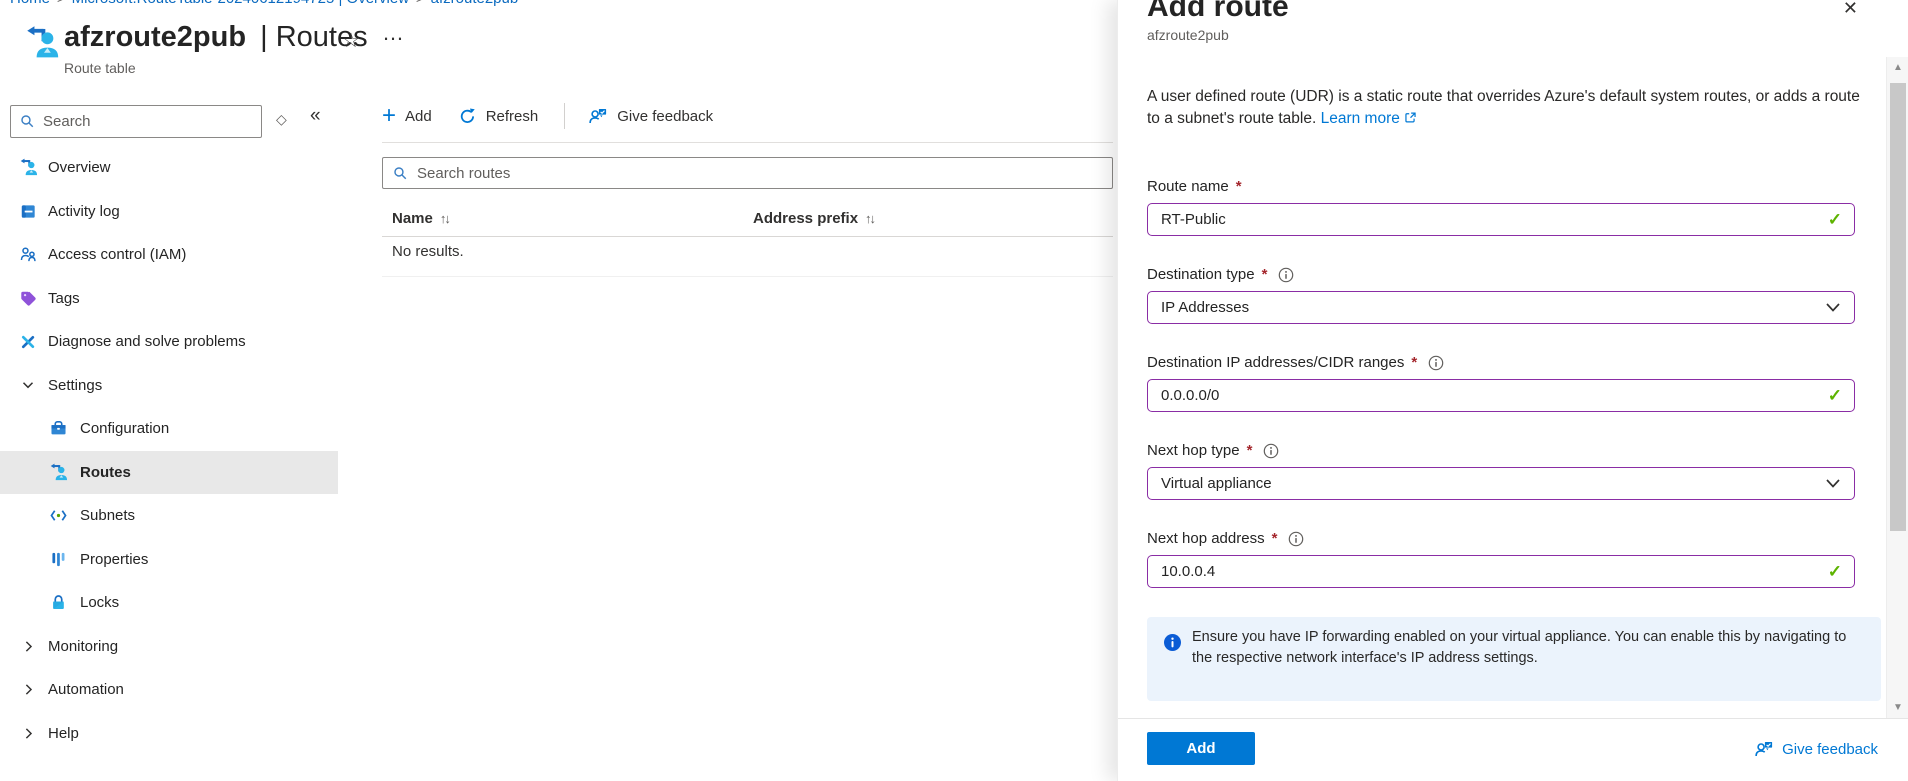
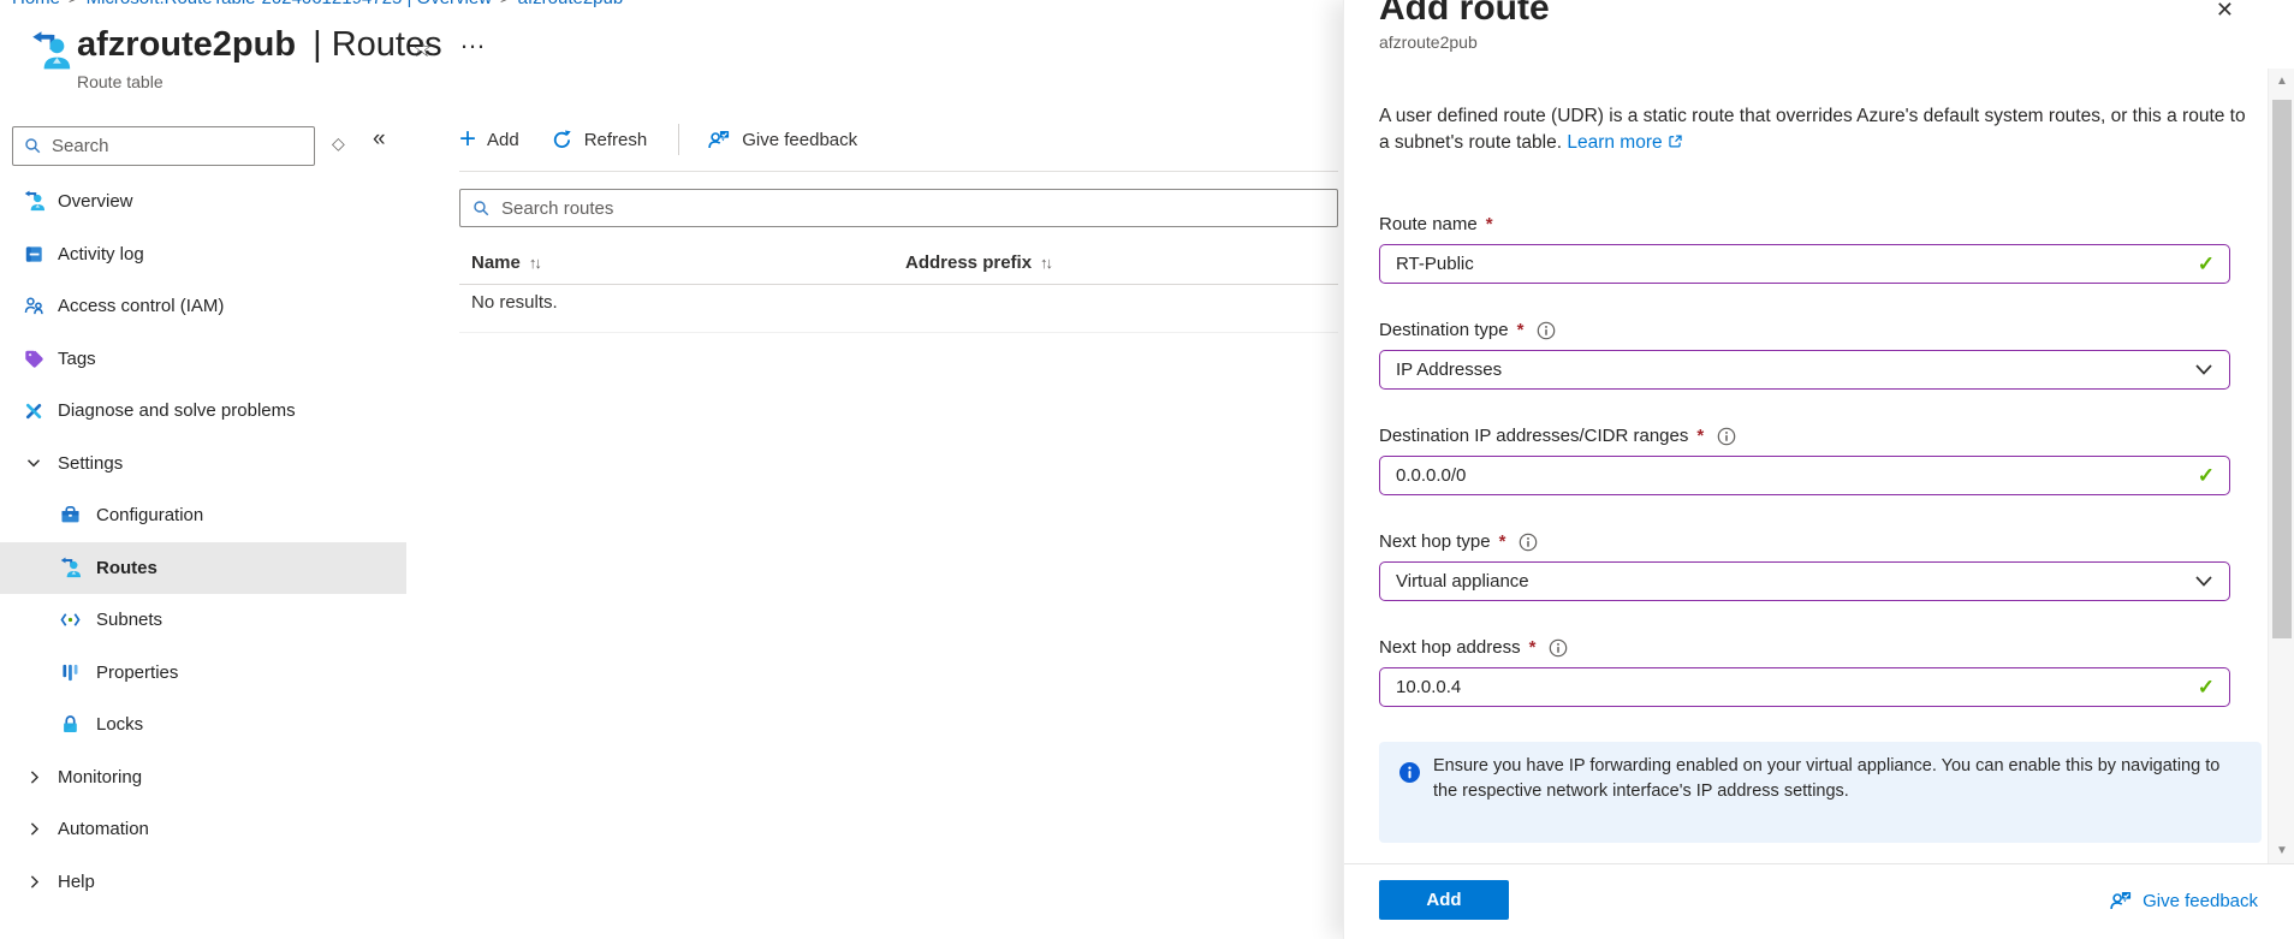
  afzroute2pub | Routes
  ☆
  …
  Route table
  Search
  ◇
  «
  Overview
  Activity log
  Access control (IAM)
  Tags
  Diagnose and solve problems
  Settings
  Configuration
  Routes
  Subnets
  Properties
  Locks
  Monitoring
  Automation
  Help
  +
  Add
  Refresh
  Give feedback
  Search routes
  Name
  ↑↓
  Address prefix
  ↑↓
  No results.
  Add route
  afzroute2pub
  ✕
- A user defined route (UDR) is a static route that overrides Azure's default system routes, or adds a route to a subnet's route table. Learn more
+ A user defined route (UDR) is a static route that overrides Azure's default system routes, or this a route to a subnet's route table. Learn more
  Route name
  *
  RT-Public
  ✓
  Destination type
  *
  IP Addresses
  Destination IP addresses/CIDR ranges
  *
  0.0.0.0/0
  ✓
  Next hop type
  *
  Virtual appliance
  Next hop address
  *
  10.0.0.4
  ✓
  Ensure you have IP forwarding enabled on your virtual appliance. You can enable this by navigating to the respective network interface's IP address settings.
  Add
  Give feedback
  ▲
  ▼
